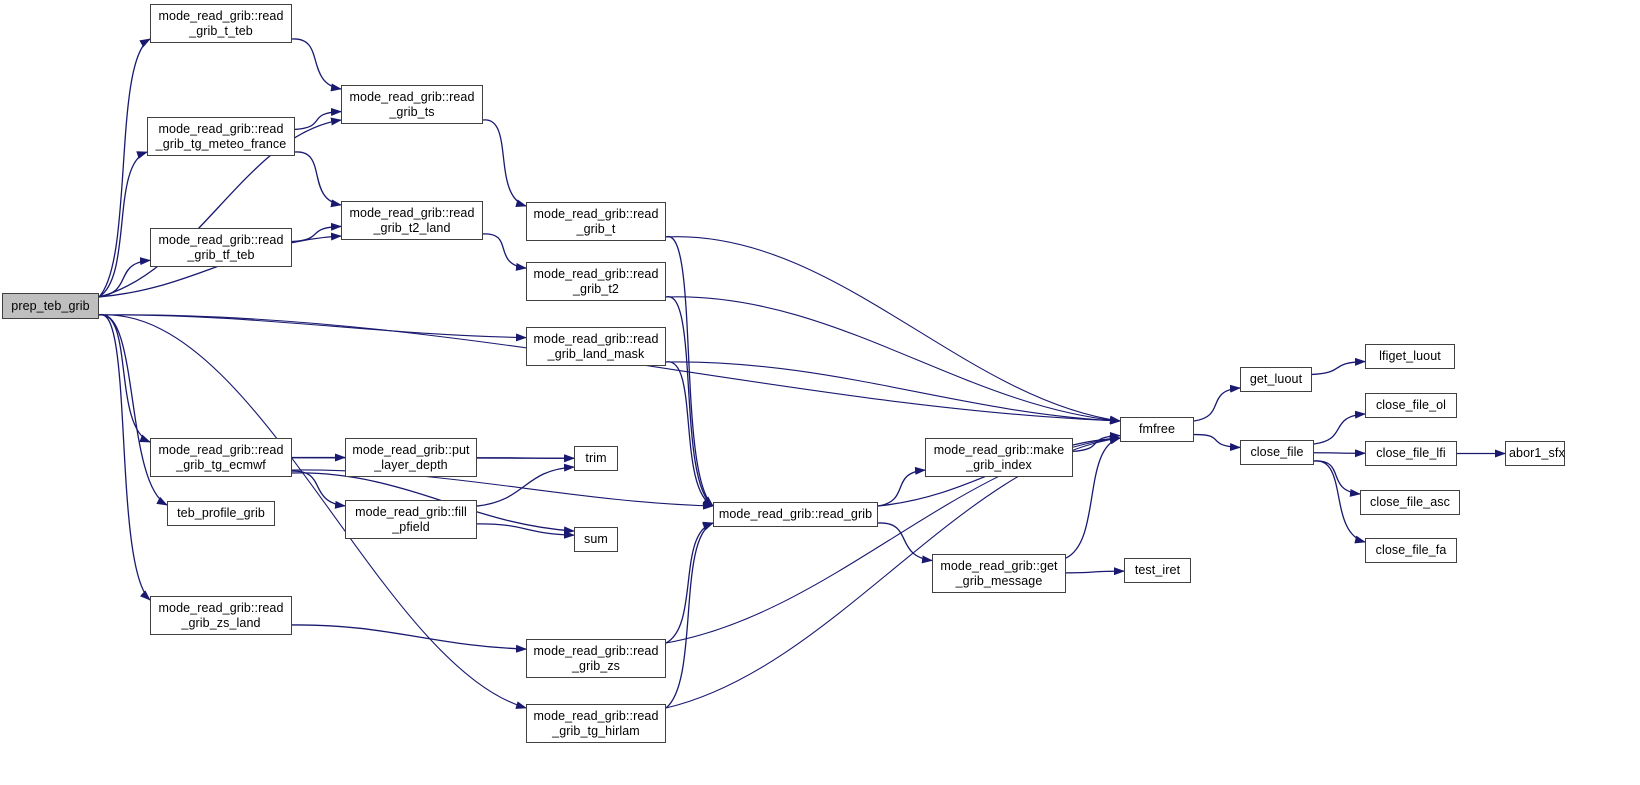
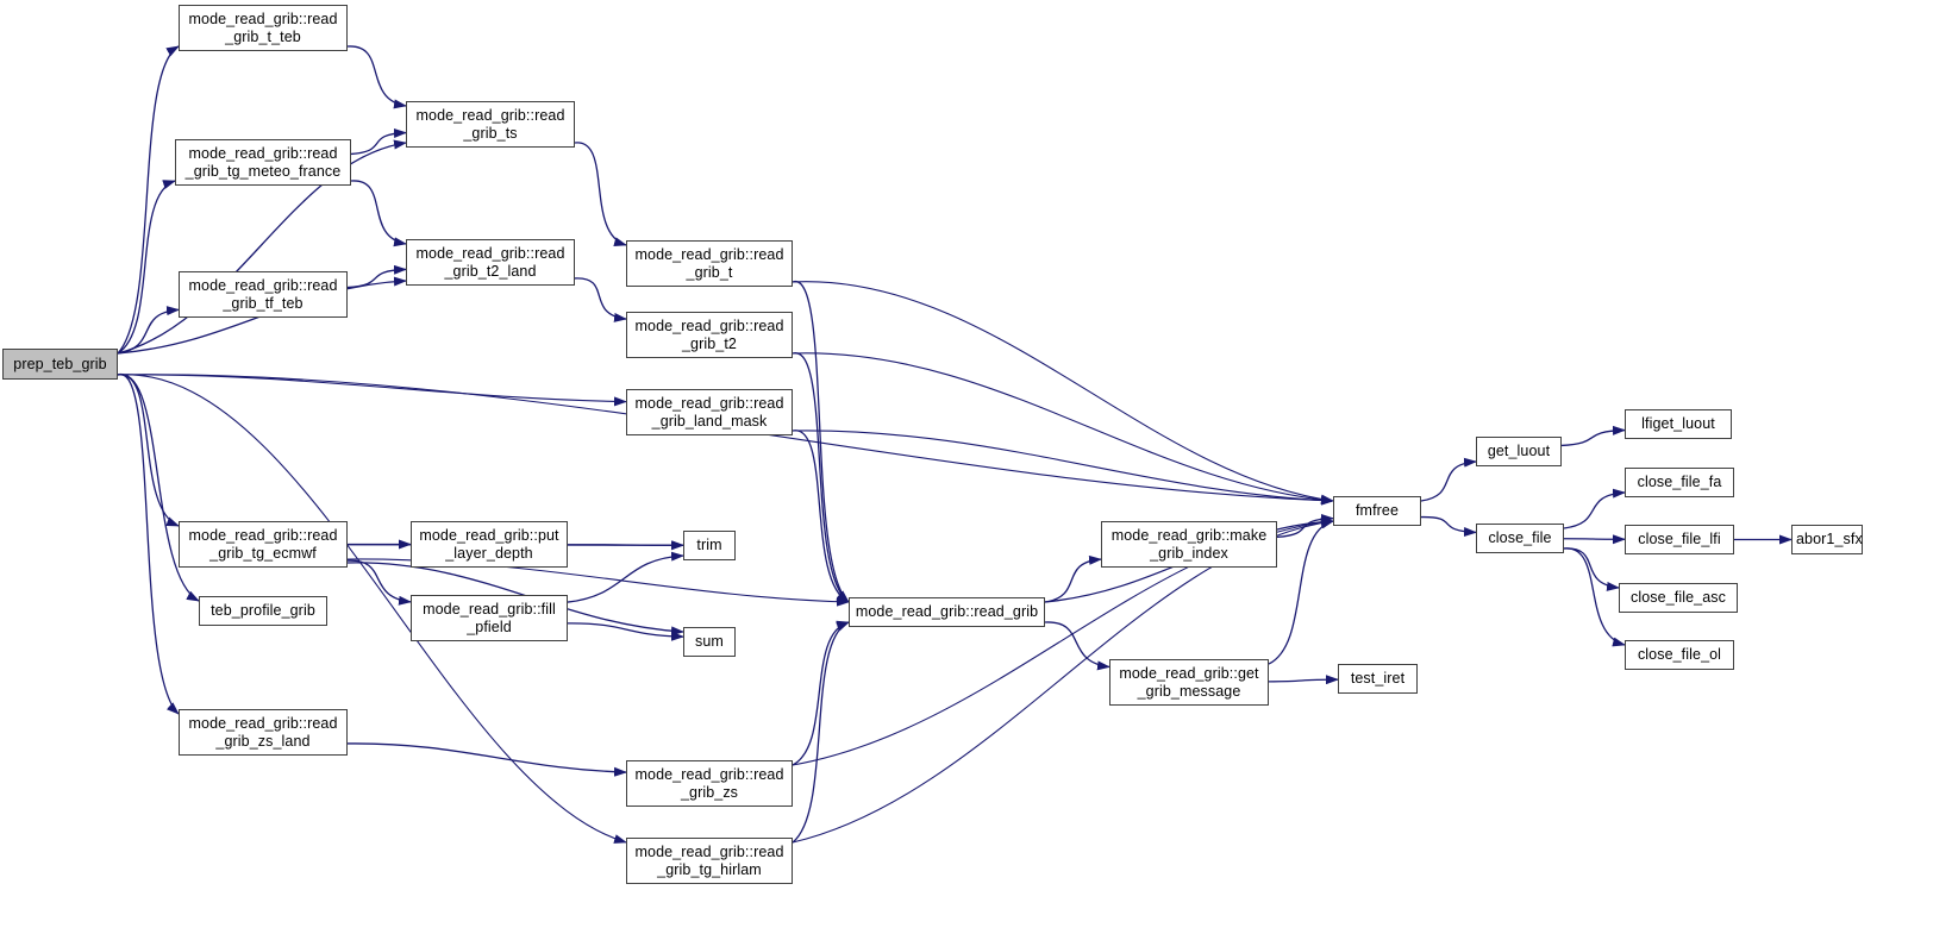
  prep_teb_grib
  mode_read_grib::read
  _grib_t_teb
  mode_read_grib::read
  _grib_ts
  mode_read_grib::read
  _grib_tg_meteo_france
  mode_read_grib::read
  _grib_t2_land
  mode_read_grib::read
  _grib_tf_teb
  mode_read_grib::read
  _grib_t
  mode_read_grib::read
  _grib_t2
  mode_read_grib::read
  _grib_land_mask
  mode_read_grib::read
  _grib_tg_ecmwf
  mode_read_grib::put
  _layer_depth
  trim
  teb_profile_grib
  mode_read_grib::fill
  _pfield
  sum
  mode_read_grib::read_grib
  mode_read_grib::make
  _grib_index
  mode_read_grib::get
  _grib_message
  test_iret
  fmfree
  get_luout
  close_file
  lfiget_luout
- close_file_ol
+ close_file_fa
  close_file_lfi
  close_file_asc
- close_file_fa
+ close_file_ol
  abor1_sfx
  mode_read_grib::read
  _grib_zs_land
  mode_read_grib::read
  _grib_zs
  mode_read_grib::read
  _grib_tg_hirlam
